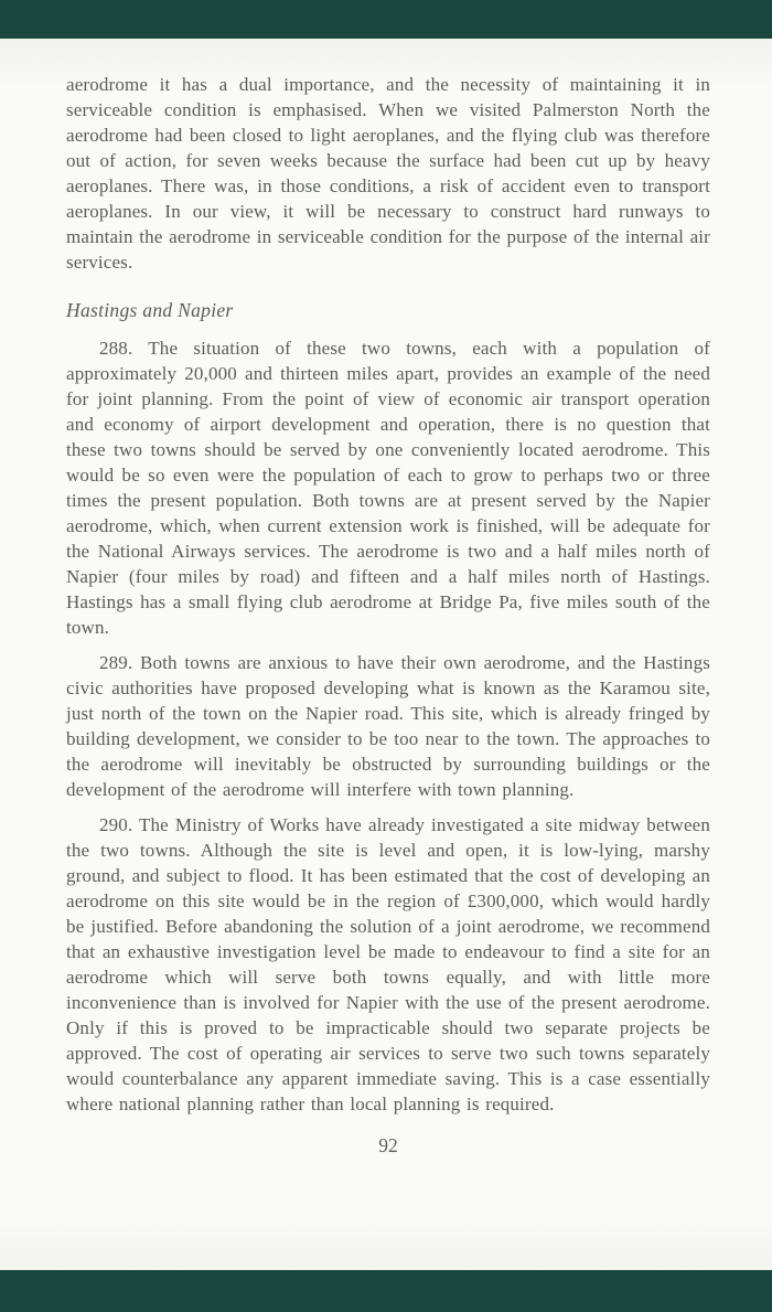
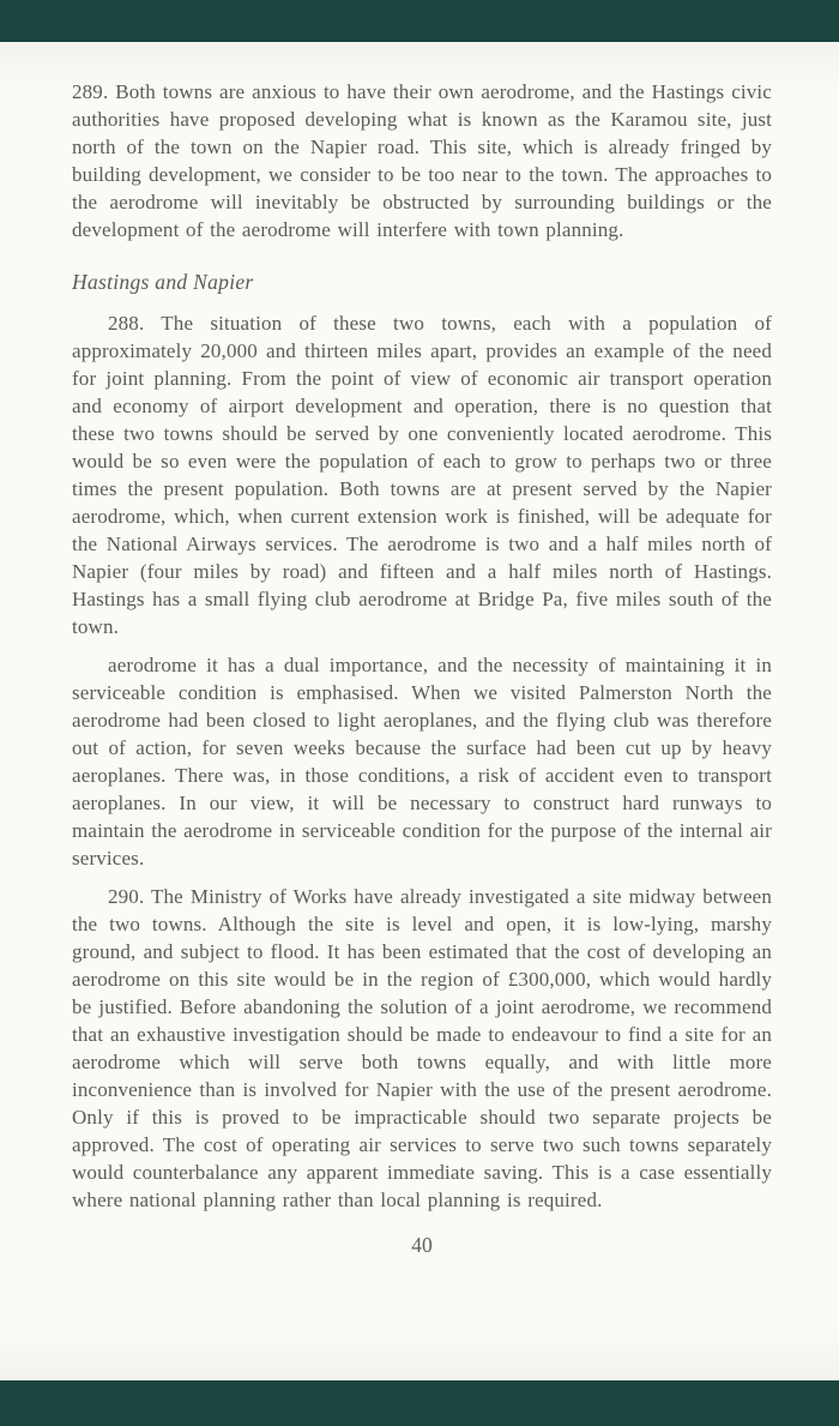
- aerodrome it has a dual importance, and the necessity of maintaining it in serviceable condition is emphasised. When we visited Palmerston North the aerodrome had been closed to light aeroplanes, and the flying club was therefore out of action, for seven weeks because the surface had been cut up by heavy aeroplanes. There was, in those conditions, a risk of accident even to transport aeroplanes. In our view, it will be necessary to construct hard runways to maintain the aerodrome in serviceable condition for the purpose of the internal air services.
+ 289. Both towns are anxious to have their own aerodrome, and the Hastings civic authorities have proposed developing what is known as the Karamou site, just north of the town on the Napier road. This site, which is already fringed by building development, we consider to be too near to the town. The approaches to the aerodrome will inevitably be obstructed by surrounding buildings or the development of the aerodrome will interfere with town planning.
  Hastings and Napier
  288. The situation of these two towns, each with a population of approximately 20,000 and thirteen miles apart, provides an example of the need for joint planning. From the point of view of economic air transport operation and economy of airport development and operation, there is no question that these two towns should be served by one conveniently located aerodrome. This would be so even were the population of each to grow to perhaps two or three times the present population. Both towns are at present served by the Napier aerodrome, which, when current extension work is finished, will be adequate for the National Airways services. The aerodrome is two and a half miles north of Napier (four miles by road) and fifteen and a half miles north of Hastings. Hastings has a small flying club aerodrome at Bridge Pa, five miles south of the town.
- 289. Both towns are anxious to have their own aerodrome, and the Hastings civic authorities have proposed developing what is known as the Karamou site, just north of the town on the Napier road. This site, which is already fringed by building development, we consider to be too near to the town. The approaches to the aerodrome will inevitably be obstructed by surrounding buildings or the development of the aerodrome will interfere with town planning.
+ aerodrome it has a dual importance, and the necessity of maintaining it in serviceable condition is emphasised. When we visited Palmerston North the aerodrome had been closed to light aeroplanes, and the flying club was therefore out of action, for seven weeks because the surface had been cut up by heavy aeroplanes. There was, in those conditions, a risk of accident even to transport aeroplanes. In our view, it will be necessary to construct hard runways to maintain the aerodrome in serviceable condition for the purpose of the internal air services.
- 290. The Ministry of Works have already investigated a site midway between the two towns. Although the site is level and open, it is low-lying, marshy ground, and subject to flood. It has been estimated that the cost of developing an aerodrome on this site would be in the region of £300,000, which would hardly be justified. Before abandoning the solution of a joint aerodrome, we recommend that an exhaustive investigation level be made to endeavour to find a site for an aerodrome which will serve both towns equally, and with little more inconvenience than is involved for Napier with the use of the present aerodrome. Only if this is proved to be impracticable should two separate projects be approved. The cost of operating air services to serve two such towns separately would counterbalance any apparent immediate saving. This is a case essentially where national planning rather than local planning is required.
+ 290. The Ministry of Works have already investigated a site midway between the two towns. Although the site is level and open, it is low-lying, marshy ground, and subject to flood. It has been estimated that the cost of developing an aerodrome on this site would be in the region of £300,000, which would hardly be justified. Before abandoning the solution of a joint aerodrome, we recommend that an exhaustive investigation should be made to endeavour to find a site for an aerodrome which will serve both towns equally, and with little more inconvenience than is involved for Napier with the use of the present aerodrome. Only if this is proved to be impracticable should two separate projects be approved. The cost of operating air services to serve two such towns separately would counterbalance any apparent immediate saving. This is a case essentially where national planning rather than local planning is required.
- 92
+ 40
